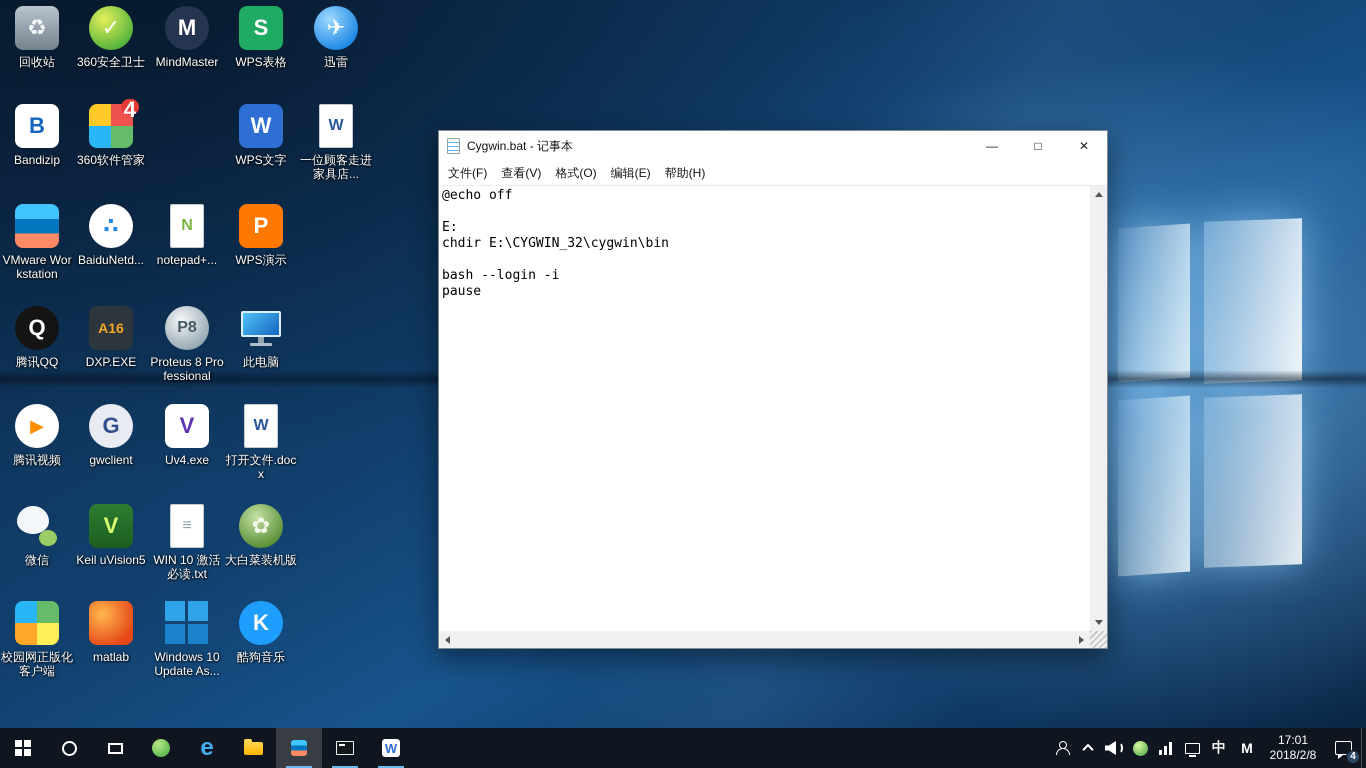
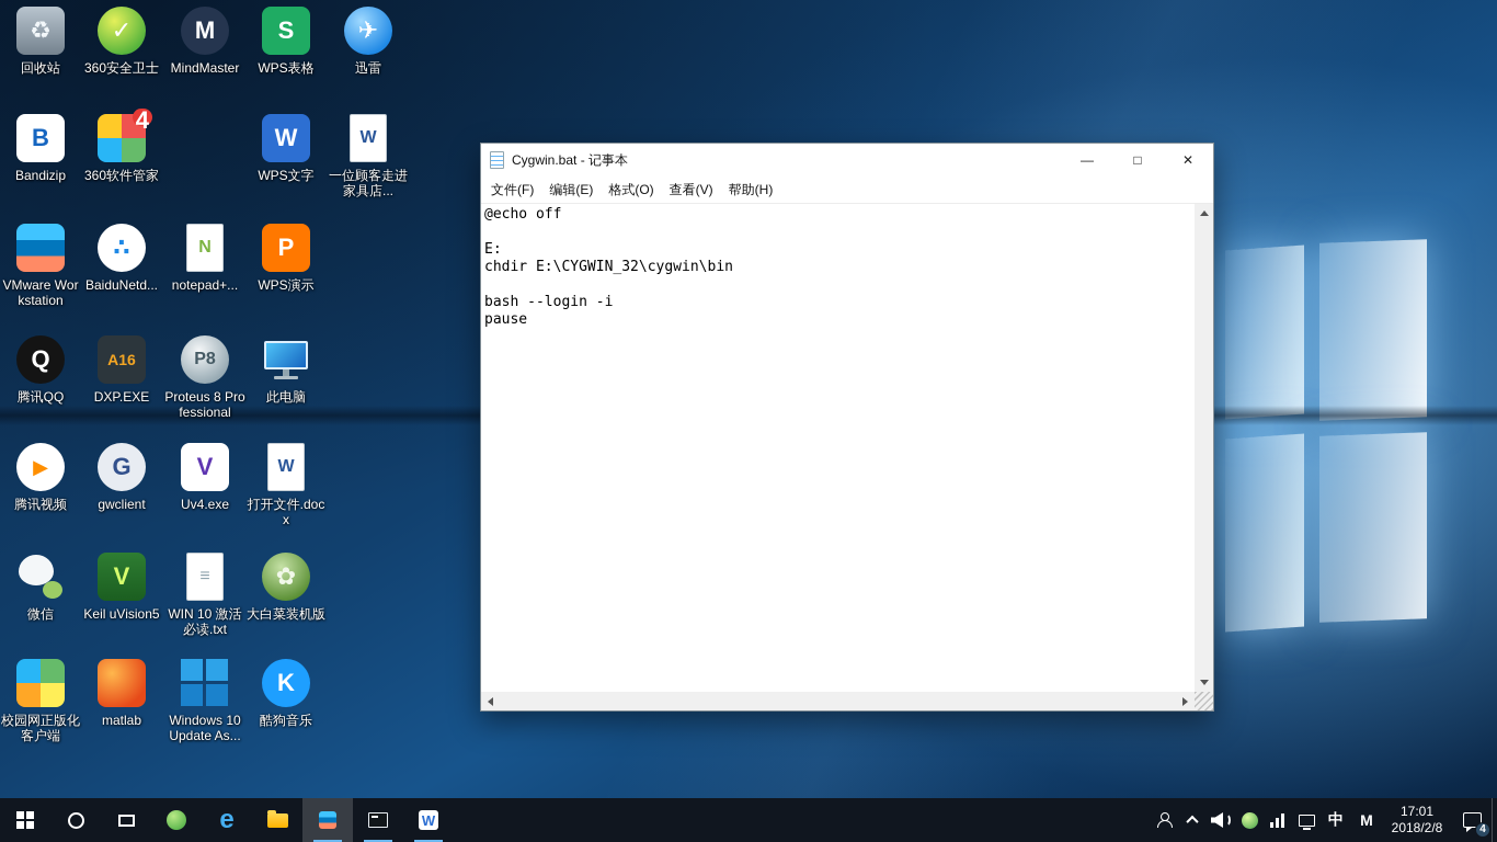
  ♻
  回收站
  ✓
  360安全卫士
  M
  MindMaster
  S
  WPS表格
  ✈
  迅雷
  B
  Bandizip
  4
  360软件管家
  W
  WPS文字
  W
  一位顾客走进家具店...
  VMware Workstation
  ∴
  BaiduNetd...
  N
  notepad+...
  P
  WPS演示
  Q
  腾讯QQ
  A16
  DXP.EXE
  P8
  Proteus 8 Professional
  此电脑
  ▶
  腾讯视频
  G
  gwclient
  V
  Uv4.exe
  W
  打开文件.docx
  微信
  V
  Keil uVision5
  ≡
  WIN 10 激活必读.txt
  ✿
  大白菜装机版
  校园网正版化客户端
  matlab
  Windows 10 Update As...
  K
  酷狗音乐
  Cygwin.bat - 记事本
  —
  □
  ✕
  文件(F)
- 查看(V)
+ 编辑(E)
  格式(O)
- 编辑(E)
+ 查看(V)
  帮助(H)
  @echo off
  E:
  chdir E:\CYGWIN_32\cygwin\bin
  bash --login -i
  pause
  e
  W
  中
  M
  17:01
  2018/2/8
  4
